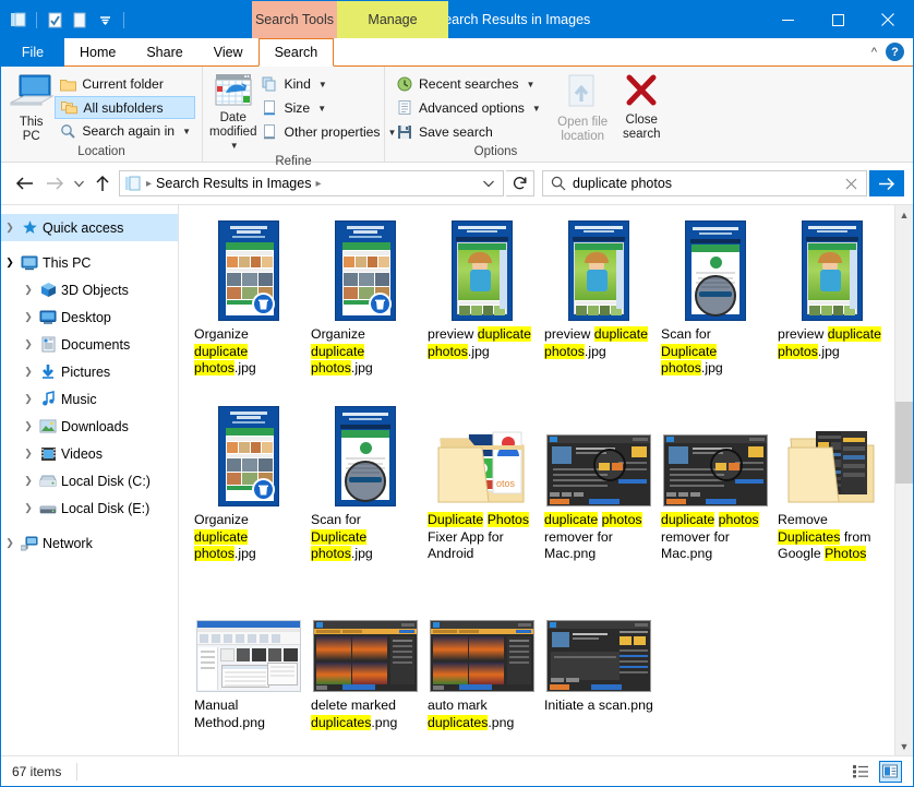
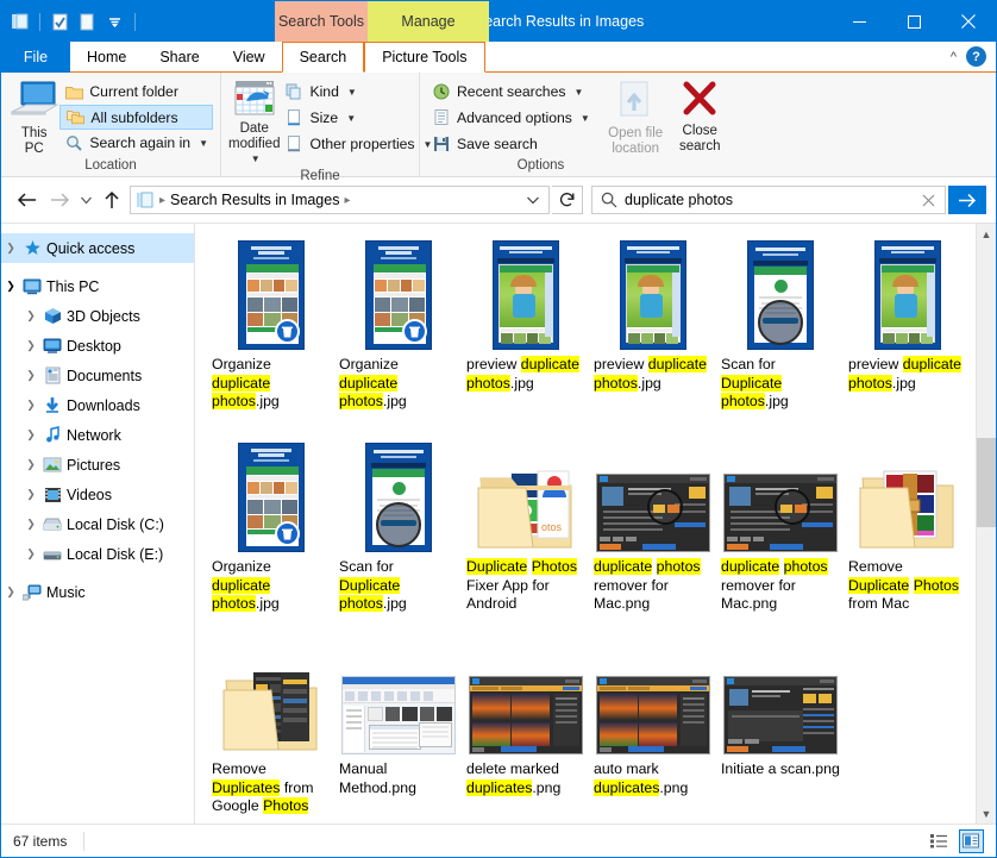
  Search Tools
  Manage
  File
  Home
  Share
  View
  Search
+ Picture Tools
  ^
  ?
  This
  PC
  Current folder
  All subfolders
  Search again in
  ▼
  Location
  Date
  modified ▼
  Kind
  ▼
  Size
  ▼
  Other properties
  ▼
  Refine
  Recent searches
  ▼
  Advanced options
  ▼
  Save search
  Open file
  location
  Close
  search
  Options
  ▸
  Search Results in Images
  ▸
  duplicate photos
  ❯
  Quick access
  ❯
  This PC
  ❯
  3D Objects
  ❯
  Desktop
  ❯
  Documents
  ❯
- Pictures
+ Downloads
  ❯
- Music
+ Network
  ❯
- Downloads
+ Pictures
  ❯
  Videos
  ❯
  Local Disk (C:)
  ❯
  Local Disk (E:)
  ❯
- Network
+ Music
  Organize duplicate photos.jpg
  Organize duplicate photos.jpg
  preview duplicate photos.jpg
  preview duplicate photos.jpg
  Scan for Duplicate photos.jpg
  preview duplicate photos.jpg
  Organize duplicate photos.jpg
  Scan for Duplicate photos.jpg
  otos
  Duplicate Photos Fixer App for Android
  duplicate photos remover for Mac.png
  duplicate photos remover for Mac.png
+ Remove Duplicate Photos from Mac
  Remove Duplicates from Google Photos
  Manual Method.png
  delete marked duplicates.png
  auto mark duplicates.png
  Initiate a scan.png
  ▲
  ▼
  67 items
